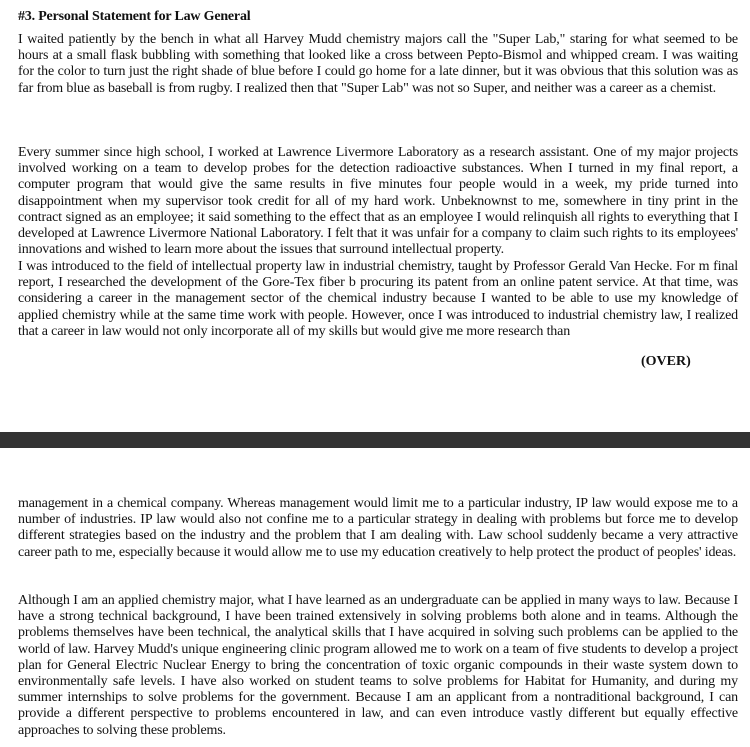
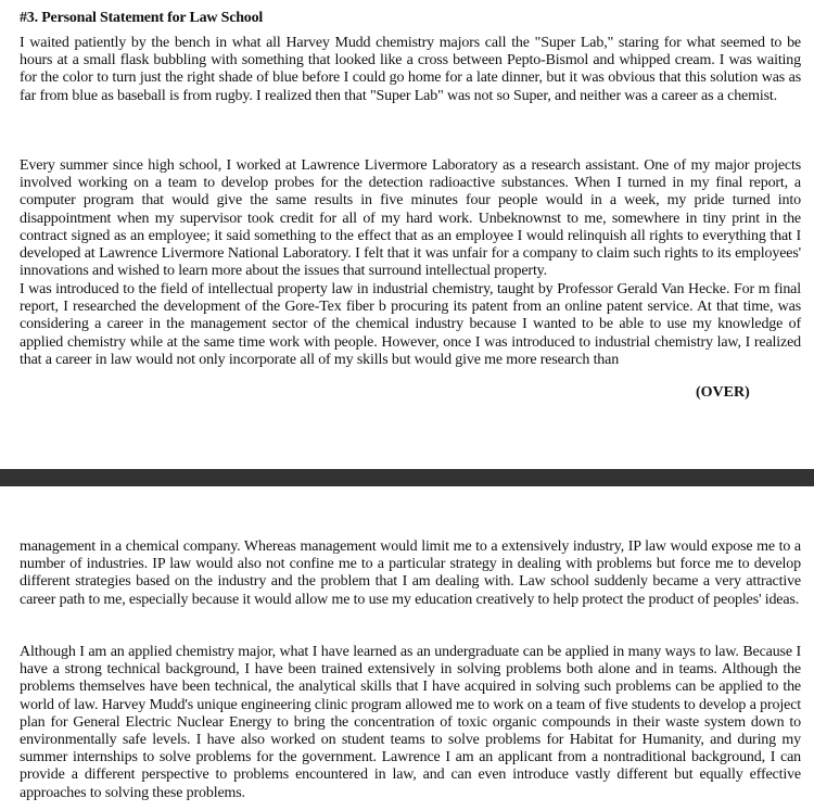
- #3. Personal Statement for Law General
+ #3. Personal Statement for Law School
  I waited patiently by the bench in what all Harvey Mudd chemistry majors call the "Super Lab," staring for what seemed to be hours at a small flask bubbling with something that looked like a cross between Pepto-Bismol and whipped cream. I was waiting for the color to turn just the right shade of blue before I could go home for a late dinner, but it was obvious that this solution was as far from blue as baseball is from rugby. I realized then that "Super Lab" was not so Super, and neither was a career as a chemist.
  Every summer since high school, I worked at Lawrence Livermore Laboratory as a research assistant. One of my major projects involved working on a team to develop probes for the detection radioactive substances. When I turned in my final report, a computer program that would give the same results in five minutes four people would in a week, my pride turned into disappointment when my supervisor took credit for all of my hard work. Unbeknownst to me, somewhere in tiny print in the contract signed as an employee; it said something to the effect that as an employee I would relinquish all rights to everything that I developed at Lawrence Livermore National Laboratory. I felt that it was unfair for a company to claim such rights to its employees' innovations and wished to learn more about the issues that surround intellectual property.
  I was introduced to the field of intellectual property law in industrial chemistry, taught by Professor Gerald Van Hecke. For m final report, I researched the development of the Gore-Tex fiber b procuring its patent from an online patent service. At that time, was considering a career in the management sector of the chemical industry because I wanted to be able to use my knowledge of applied chemistry while at the same time work with people. However, once I was introduced to industrial chemistry law, I realized that a career in law would not only incorporate all of my skills but would give me more research than
  (OVER)
- management in a chemical company. Whereas management would limit me to a particular industry, IP law would expose me to a number of industries. IP law would also not confine me to a particular strategy in dealing with problems but force me to develop different strategies based on the industry and the problem that I am dealing with. Law school suddenly became a very attractive career path to me, especially because it would allow me to use my education creatively to help protect the product of peoples' ideas.
+ management in a chemical company. Whereas management would limit me to a extensively industry, IP law would expose me to a number of industries. IP law would also not confine me to a particular strategy in dealing with problems but force me to develop different strategies based on the industry and the problem that I am dealing with. Law school suddenly became a very attractive career path to me, especially because it would allow me to use my education creatively to help protect the product of peoples' ideas.
- Although I am an applied chemistry major, what I have learned as an undergraduate can be applied in many ways to law. Because I have a strong technical background, I have been trained extensively in solving problems both alone and in teams. Although the problems themselves have been technical, the analytical skills that I have acquired in solving such problems can be applied to the world of law. Harvey Mudd's unique engineering clinic program allowed me to work on a team of five students to develop a project plan for General Electric Nuclear Energy to bring the concentration of toxic organic compounds in their waste system down to environmentally safe levels. I have also worked on student teams to solve problems for Habitat for Humanity, and during my summer internships to solve problems for the government. Because I am an applicant from a nontraditional background, I can provide a different perspective to problems encountered in law, and can even introduce vastly different but equally effective approaches to solving these problems.
+ Although I am an applied chemistry major, what I have learned as an undergraduate can be applied in many ways to law. Because I have a strong technical background, I have been trained extensively in solving problems both alone and in teams. Although the problems themselves have been technical, the analytical skills that I have acquired in solving such problems can be applied to the world of law. Harvey Mudd's unique engineering clinic program allowed me to work on a team of five students to develop a project plan for General Electric Nuclear Energy to bring the concentration of toxic organic compounds in their waste system down to environmentally safe levels. I have also worked on student teams to solve problems for Habitat for Humanity, and during my summer internships to solve problems for the government. Lawrence I am an applicant from a nontraditional background, I can provide a different perspective to problems encountered in law, and can even introduce vastly different but equally effective approaches to solving these problems.
